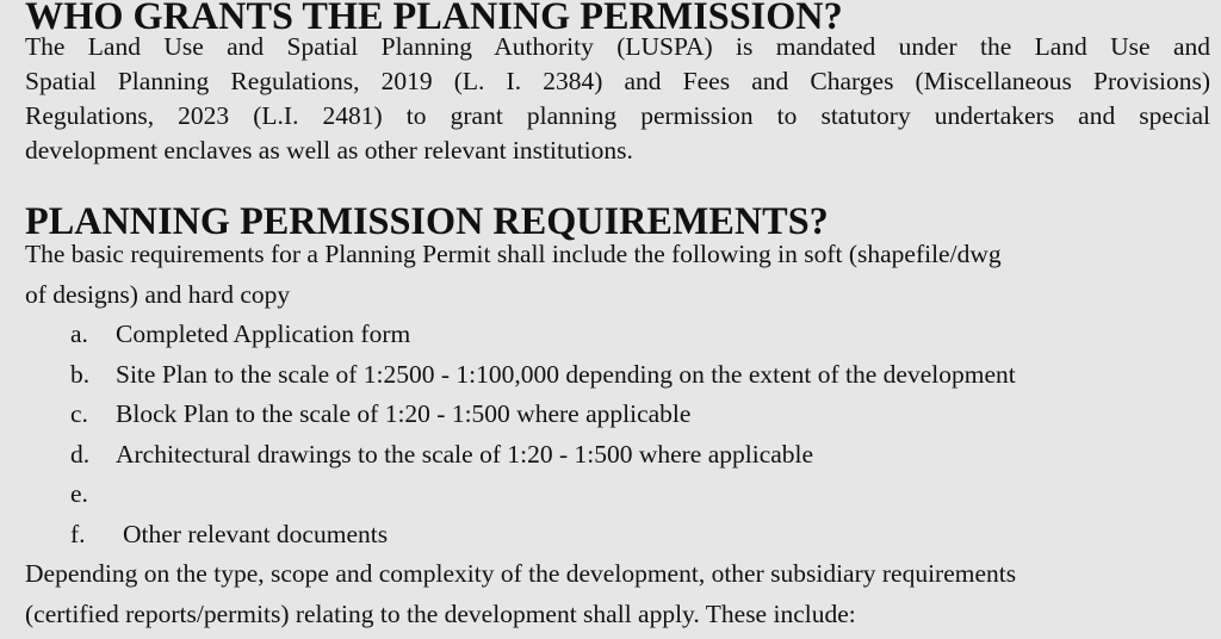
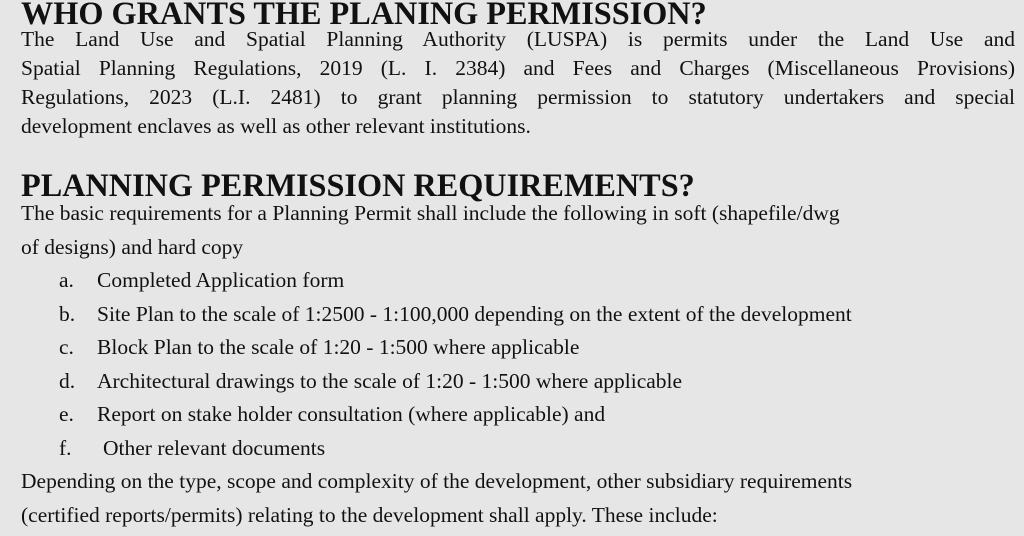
  WHO GRANTS THE PLANING PERMISSION?
- The Land Use and Spatial Planning Authority (LUSPA) is mandated under the Land Use and
+ The Land Use and Spatial Planning Authority (LUSPA) is permits under the Land Use and
  Spatial Planning Regulations, 2019 (L. I. 2384) and Fees and Charges (Miscellaneous Provisions)
  Regulations, 2023 (L.I. 2481) to grant planning permission to statutory undertakers and special
  development enclaves as well as other relevant institutions.
  PLANNING PERMISSION REQUIREMENTS?
  The basic requirements for a Planning Permit shall include the following in soft (shapefile/dwg
  of designs) and hard copy
  a.
  Completed Application form
  b.
  Site Plan to the scale of 1:2500 - 1:100,000 depending on the extent of the development
  c.
  Block Plan to the scale of 1:20 - 1:500 where applicable
  d.
  Architectural drawings to the scale of 1:20 - 1:500 where applicable
  e.
+ Report on stake holder consultation (where applicable) and
  f.
  Other relevant documents
  Depending on the type, scope and complexity of the development, other subsidiary requirements
  (certified reports/permits) relating to the development shall apply. These include:
